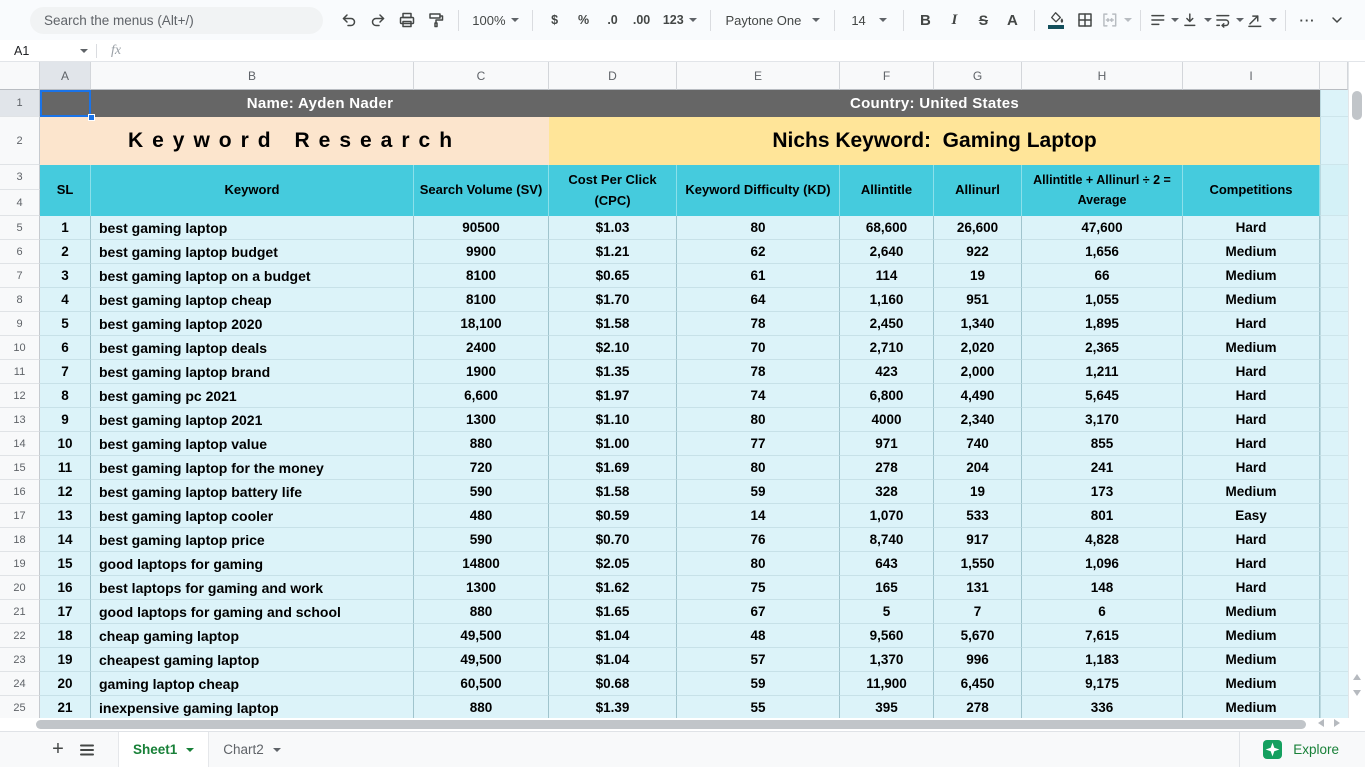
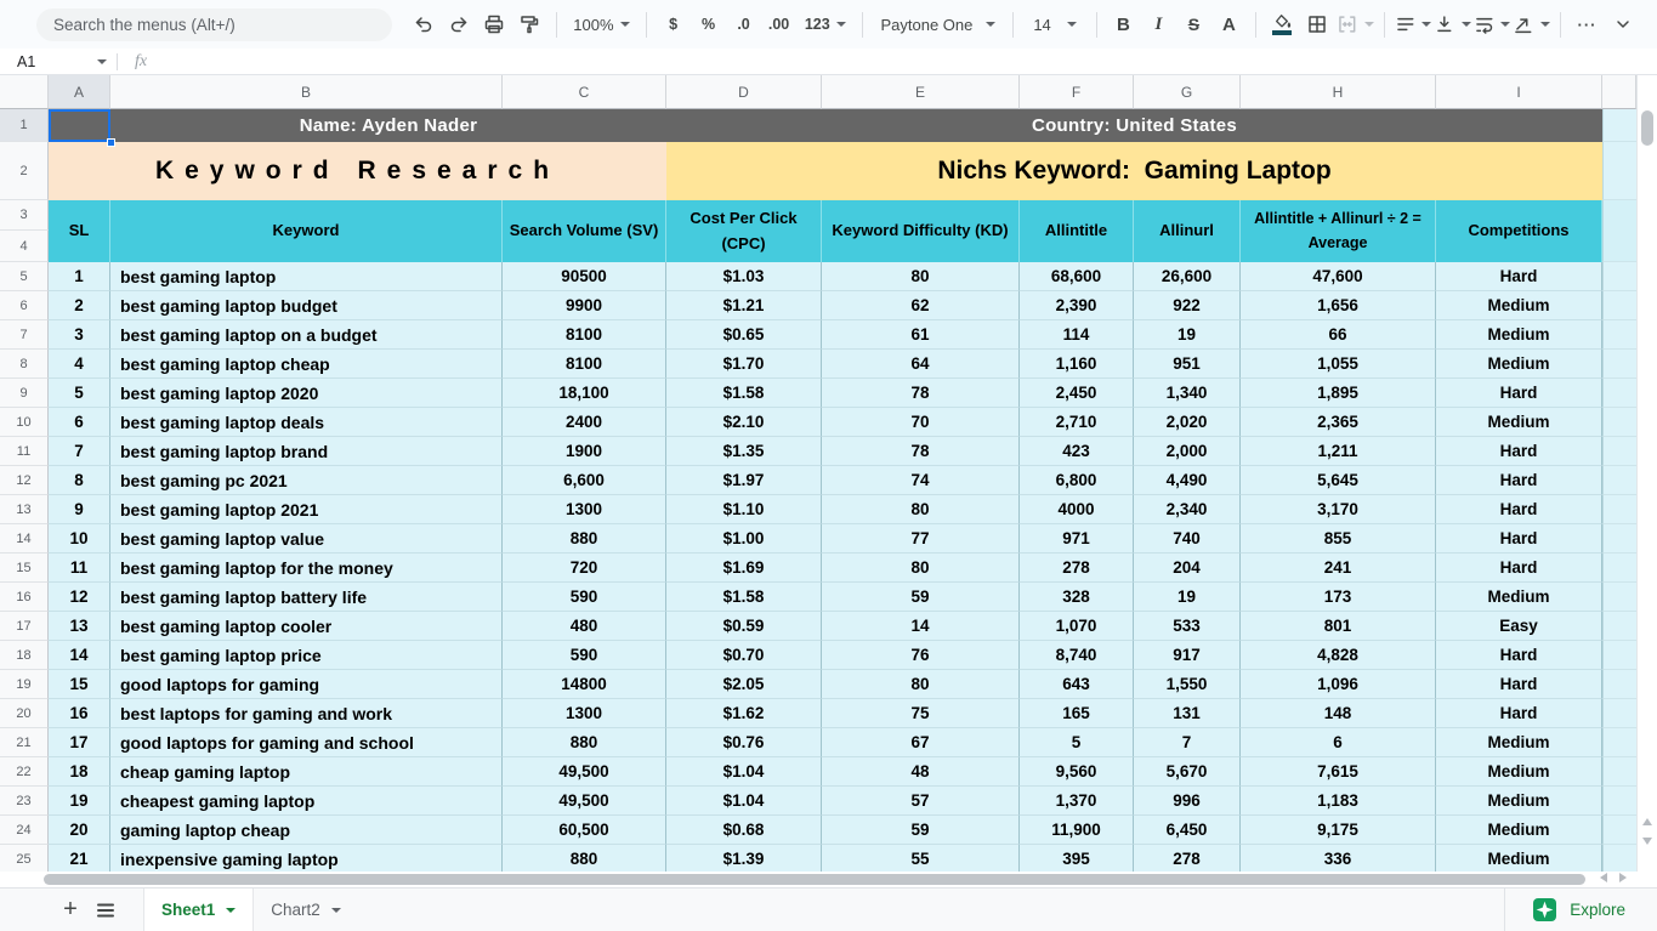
  Search the menus (Alt+/)
  100%
  $
  %
  .0
  .00
  123
  Paytone One
  14
  B
  I
  S
  A
  ···
  A1
  fx
  A
  B
  C
  D
  E
  F
  G
  H
  I
  1
  Name: Ayden Nader
  Country: United States
  2
  Keyword Research
  Nichs Keyword: Gaming Laptop
  3
  4
  SL
  Keyword
  Search Volume (SV)
  Cost Per Click (CPC)
  Keyword Difficulty (KD)
  Allintitle
  Allinurl
  Allintitle + Allinurl ÷ 2 = Average
  Competitions
  5
  1
  best gaming laptop
  90500
  $1.03
  80
  68,600
  26,600
  47,600
  Hard
  6
  2
  best gaming laptop budget
  9900
  $1.21
  62
- 2,640
+ 2,390
  922
  1,656
  Medium
  7
  3
  best gaming laptop on a budget
  8100
  $0.65
  61
  114
  19
  66
  Medium
  8
  4
  best gaming laptop cheap
  8100
  $1.70
  64
  1,160
  951
  1,055
  Medium
  9
  5
  best gaming laptop 2020
  18,100
  $1.58
  78
  2,450
  1,340
  1,895
  Hard
  10
  6
  best gaming laptop deals
  2400
  $2.10
  70
  2,710
  2,020
  2,365
  Medium
  11
  7
  best gaming laptop brand
  1900
  $1.35
  78
  423
  2,000
  1,211
  Hard
  12
  8
  best gaming pc 2021
  6,600
  $1.97
  74
  6,800
  4,490
  5,645
  Hard
  13
  9
  best gaming laptop 2021
  1300
  $1.10
  80
  4000
  2,340
  3,170
  Hard
  14
  10
  best gaming laptop value
  880
  $1.00
  77
  971
  740
  855
  Hard
  15
  11
  best gaming laptop for the money
  720
  $1.69
  80
  278
  204
  241
  Hard
  16
  12
  best gaming laptop battery life
  590
  $1.58
  59
  328
  19
  173
  Medium
  17
  13
  best gaming laptop cooler
  480
  $0.59
  14
  1,070
  533
  801
  Easy
  18
  14
  best gaming laptop price
  590
  $0.70
  76
  8,740
  917
  4,828
  Hard
  19
  15
  good laptops for gaming
  14800
  $2.05
  80
  643
  1,550
  1,096
  Hard
  20
  16
  best laptops for gaming and work
  1300
  $1.62
  75
  165
  131
  148
  Hard
  21
  17
  good laptops for gaming and school
  880
- $1.65
+ $0.76
  67
  5
  7
  6
  Medium
  22
  18
  cheap gaming laptop
  49,500
  $1.04
  48
  9,560
  5,670
  7,615
  Medium
  23
  19
  cheapest gaming laptop
  49,500
  $1.04
  57
  1,370
  996
  1,183
  Medium
  24
  20
  gaming laptop cheap
  60,500
  $0.68
  59
  11,900
  6,450
  9,175
  Medium
  25
  21
  inexpensive gaming laptop
  880
  $1.39
  55
  395
  278
  336
  Medium
  +
  Sheet1
  Chart2
  Explore
